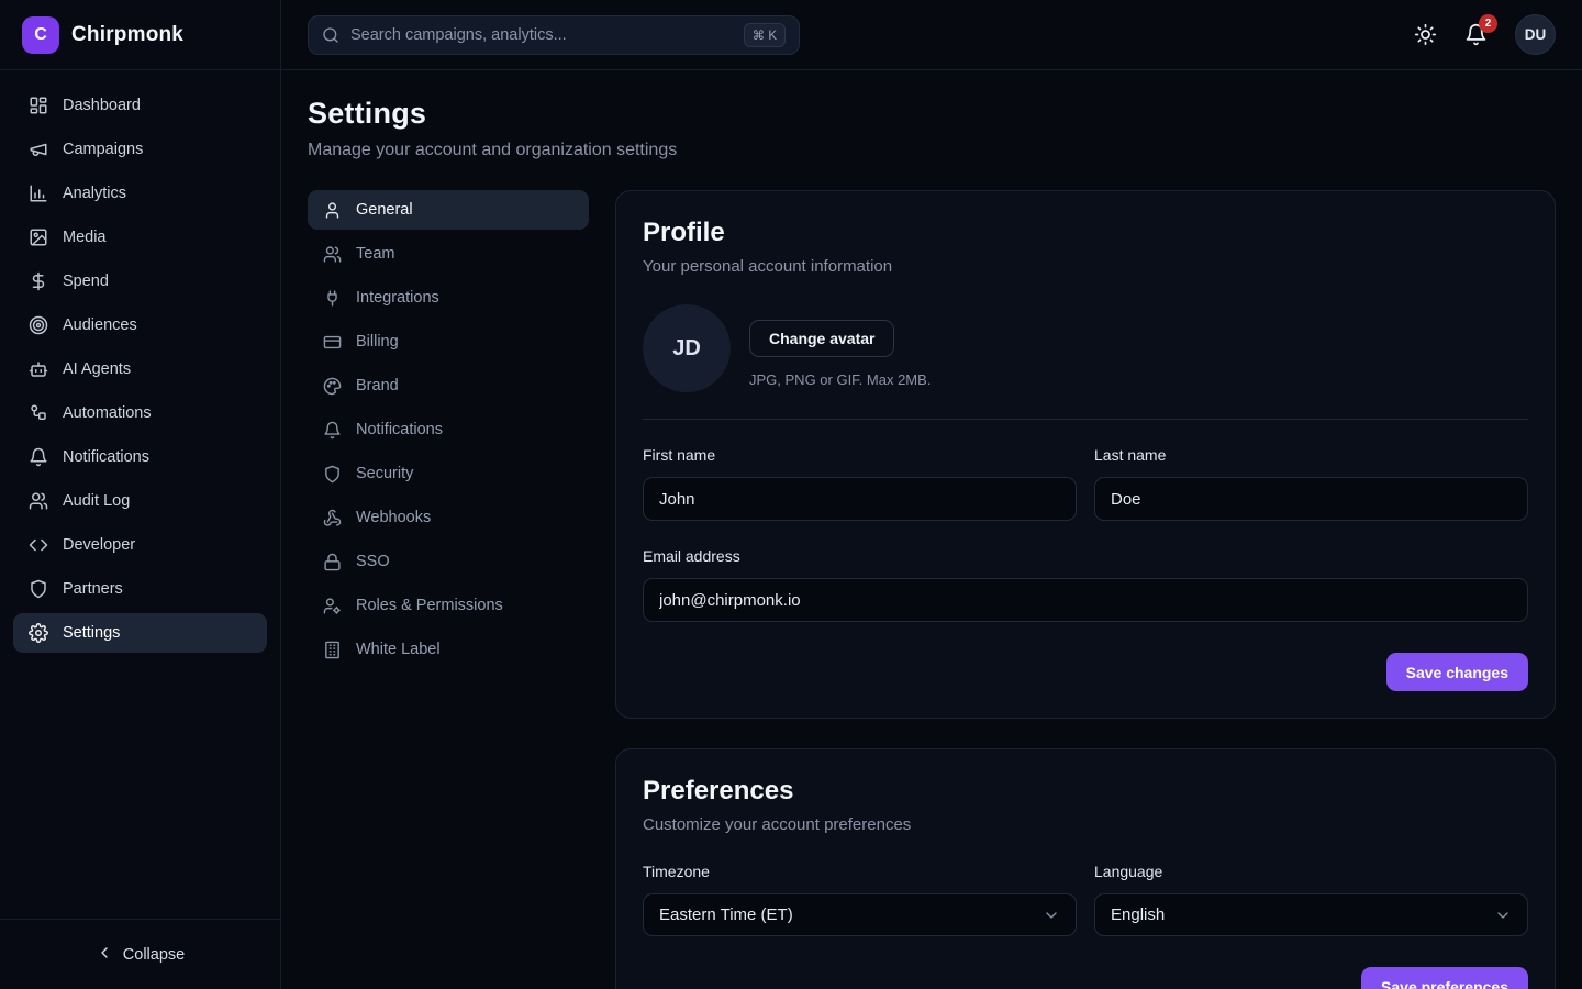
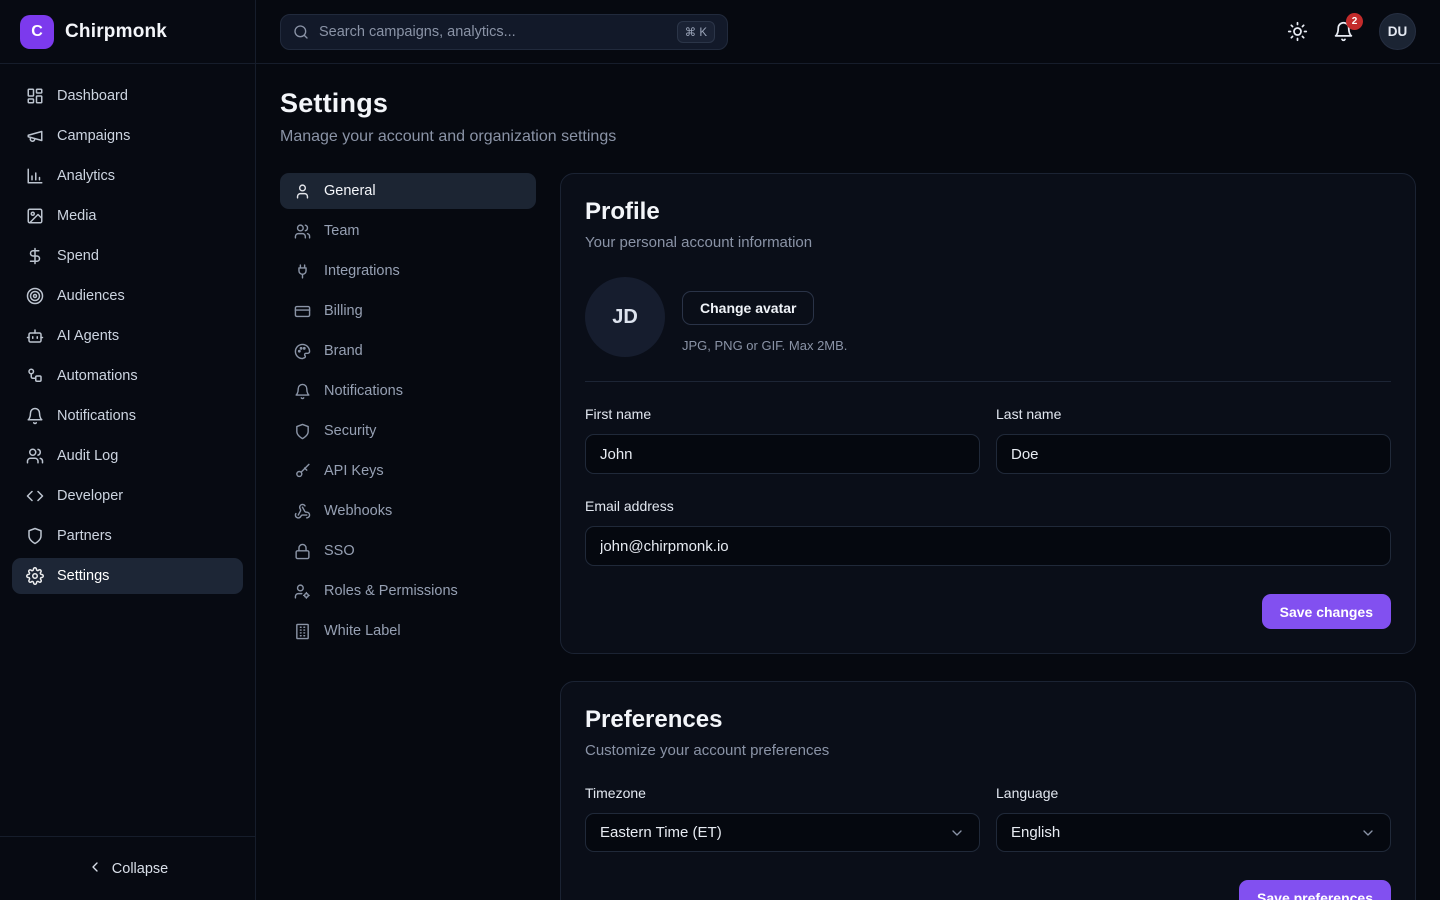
  C
  Chirpmonk
  Dashboard
  Campaigns
  Analytics
  Media
  Spend
  Audiences
  AI Agents
  Automations
  Notifications
  Audit Log
  Developer
  Partners
  Settings
  Collapse
  Search campaigns, analytics...
  ⌘ K
  2
  DU
  Settings
  Manage your account and organization settings
  General
  Team
  Integrations
  Billing
  Brand
  Notifications
  Security
+ API Keys
  Webhooks
  SSO
  Roles & Permissions
  White Label
  Profile
  Your personal account information
  JD
  Change avatar
  JPG, PNG or GIF. Max 2MB.
  First name
  John
  Last name
  Doe
  Email address
  john@chirpmonk.io
  Save changes
  Preferences
  Customize your account preferences
  Timezone
  Eastern Time (ET)
  Language
  English
  Save preferences
